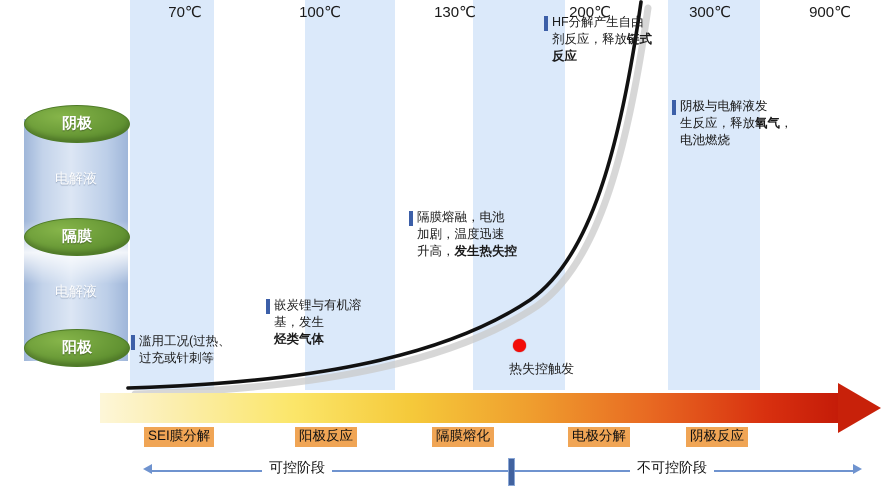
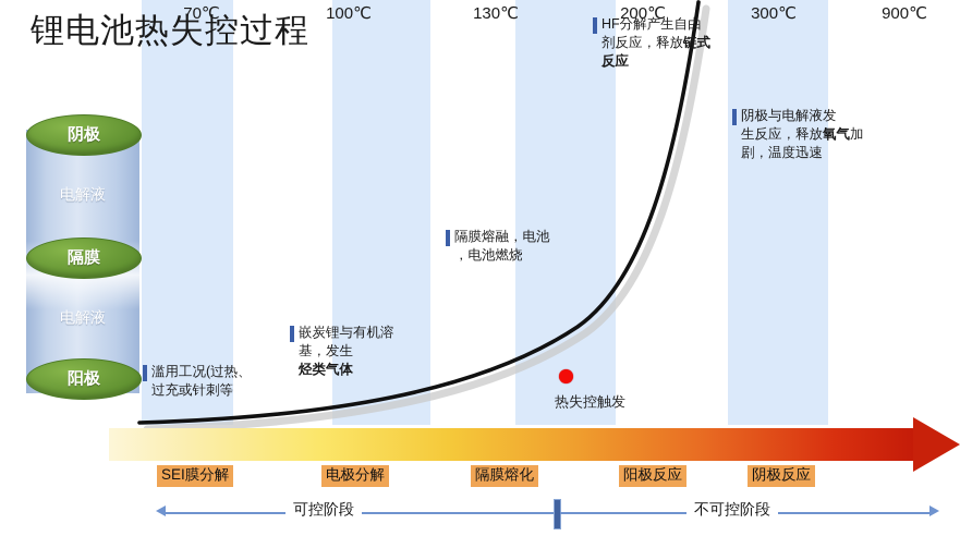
+ 锂电池热失控过程
  阴极
  电解液
  隔膜
  电解液
  阳极
  热失控触发
  滥用工况(过热、
  过充或针刺等
  嵌炭锂与有机溶
  基，发生
  烃类气体
  隔膜熔融，电池
- 加剧，温度迅速
+ ，电池燃烧
- 升高，发生热失控
  HF分解产生自由
  剂反应，释放链式反应
  阴极与电解液发
- 生反应，释放氧气，电池燃烧
+ 生反应，释放氧气加剧，温度迅速
  70℃
  100℃
  130℃
  200℃
  300℃
  900℃
  SEI膜分解
- 阳极反应
+ 电极分解
  隔膜熔化
- 电极分解
+ 阳极反应
  阴极反应
  可控阶段
  不可控阶段
